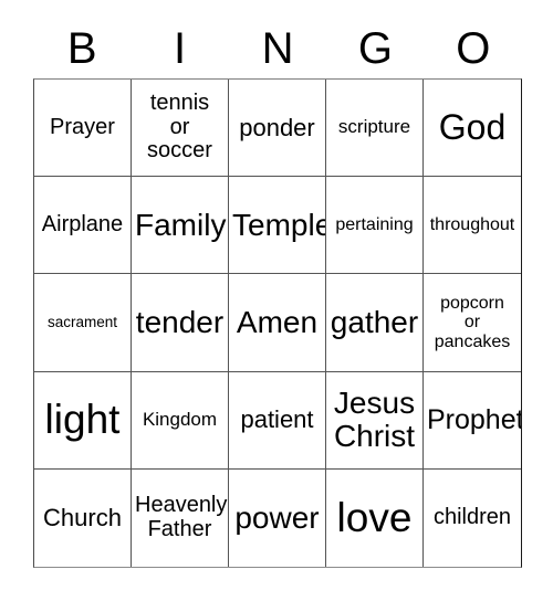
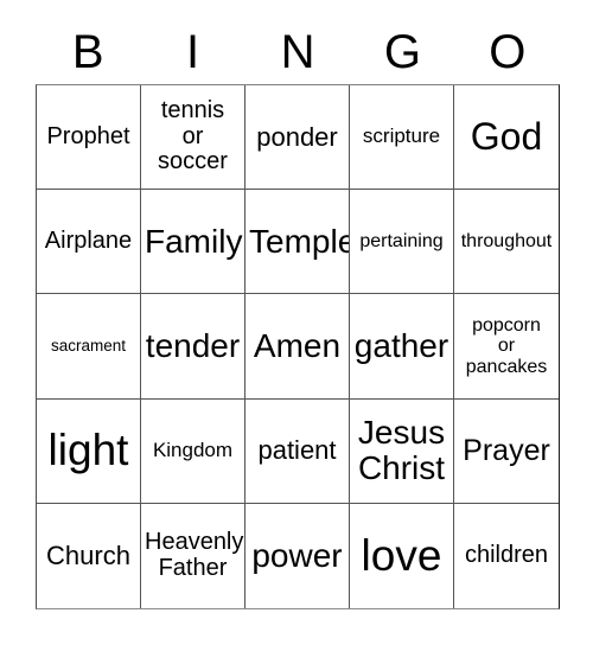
  B
  I
  N
  G
  O
- Prayer
+ Prophet
  tennis
  or
  soccer
  ponder
  scripture
  God
  Airplane
  Family
  Temple
  pertaining
  throughout
  sacrament
  tender
  Amen
  gather
  popcorn
  or
  pancakes
  light
  Kingdom
  patient
  Jesus
  Christ
- Prophet
+ Prayer
  Church
  Heavenly
  Father
  power
  love
  children
